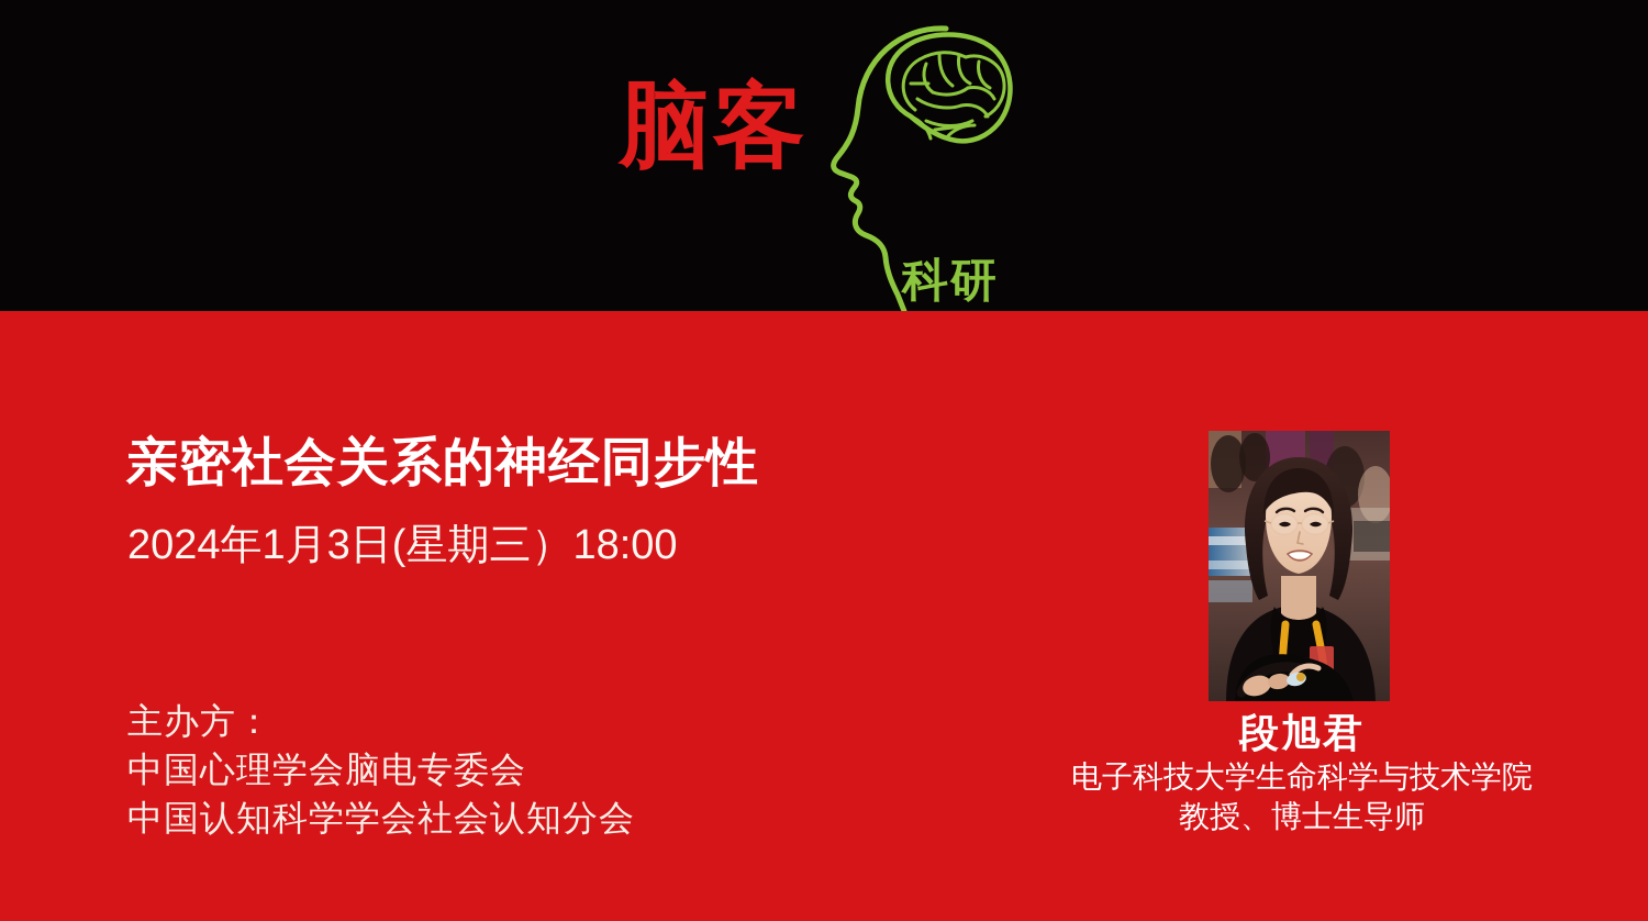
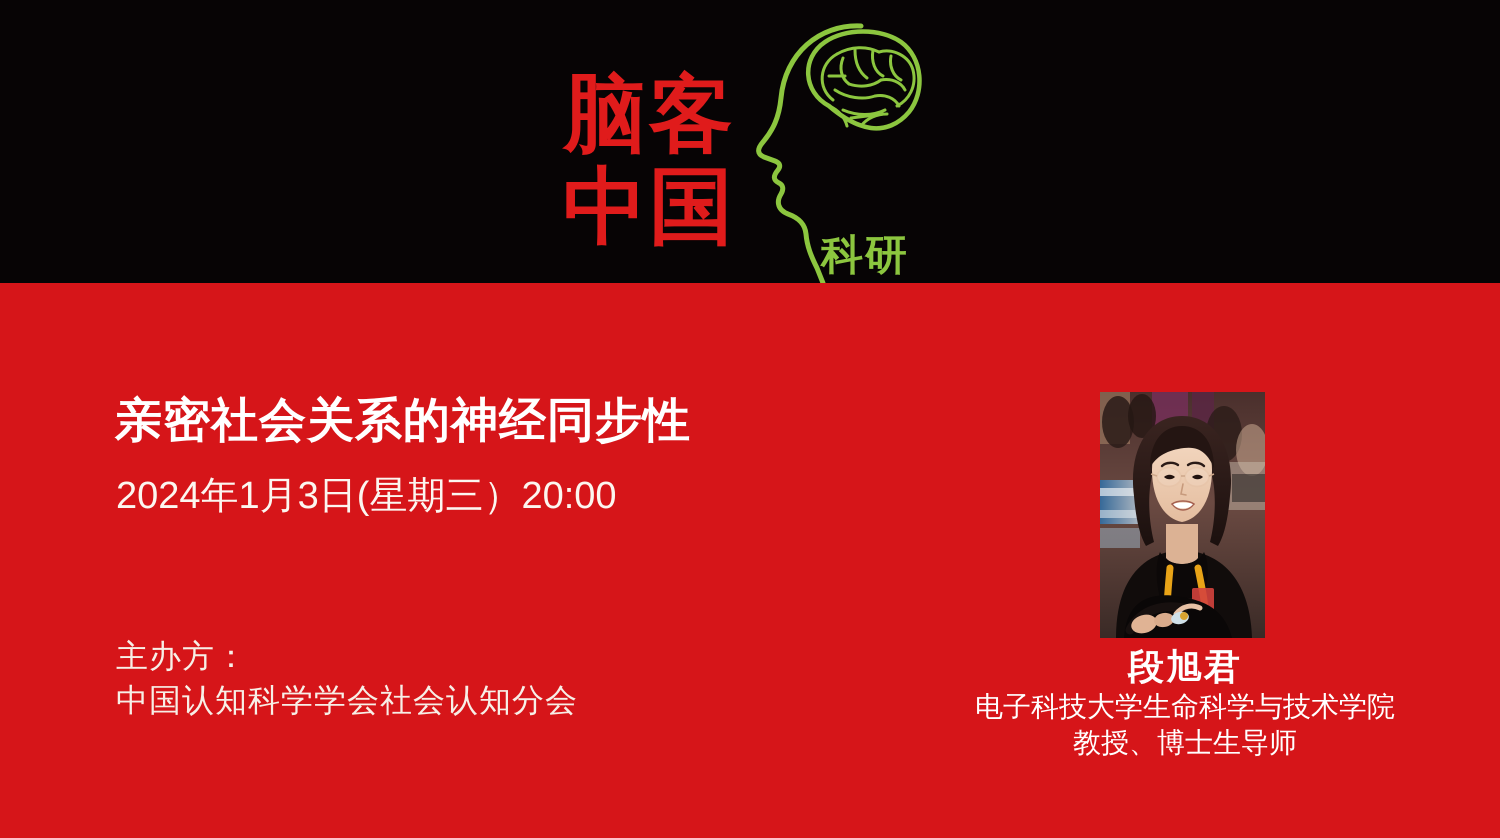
  脑客
+ 中国
  科研
  亲密社会关系的神经同步性
- 2024年1月3日(星期三）18:00
+ 2024年1月3日(星期三）20:00
  主办方：
- 中国心理学会脑电专委会
  中国认知科学学会社会认知分会
  段旭君
  电子科技大学生命科学与技术学院
  教授、博士生导师
